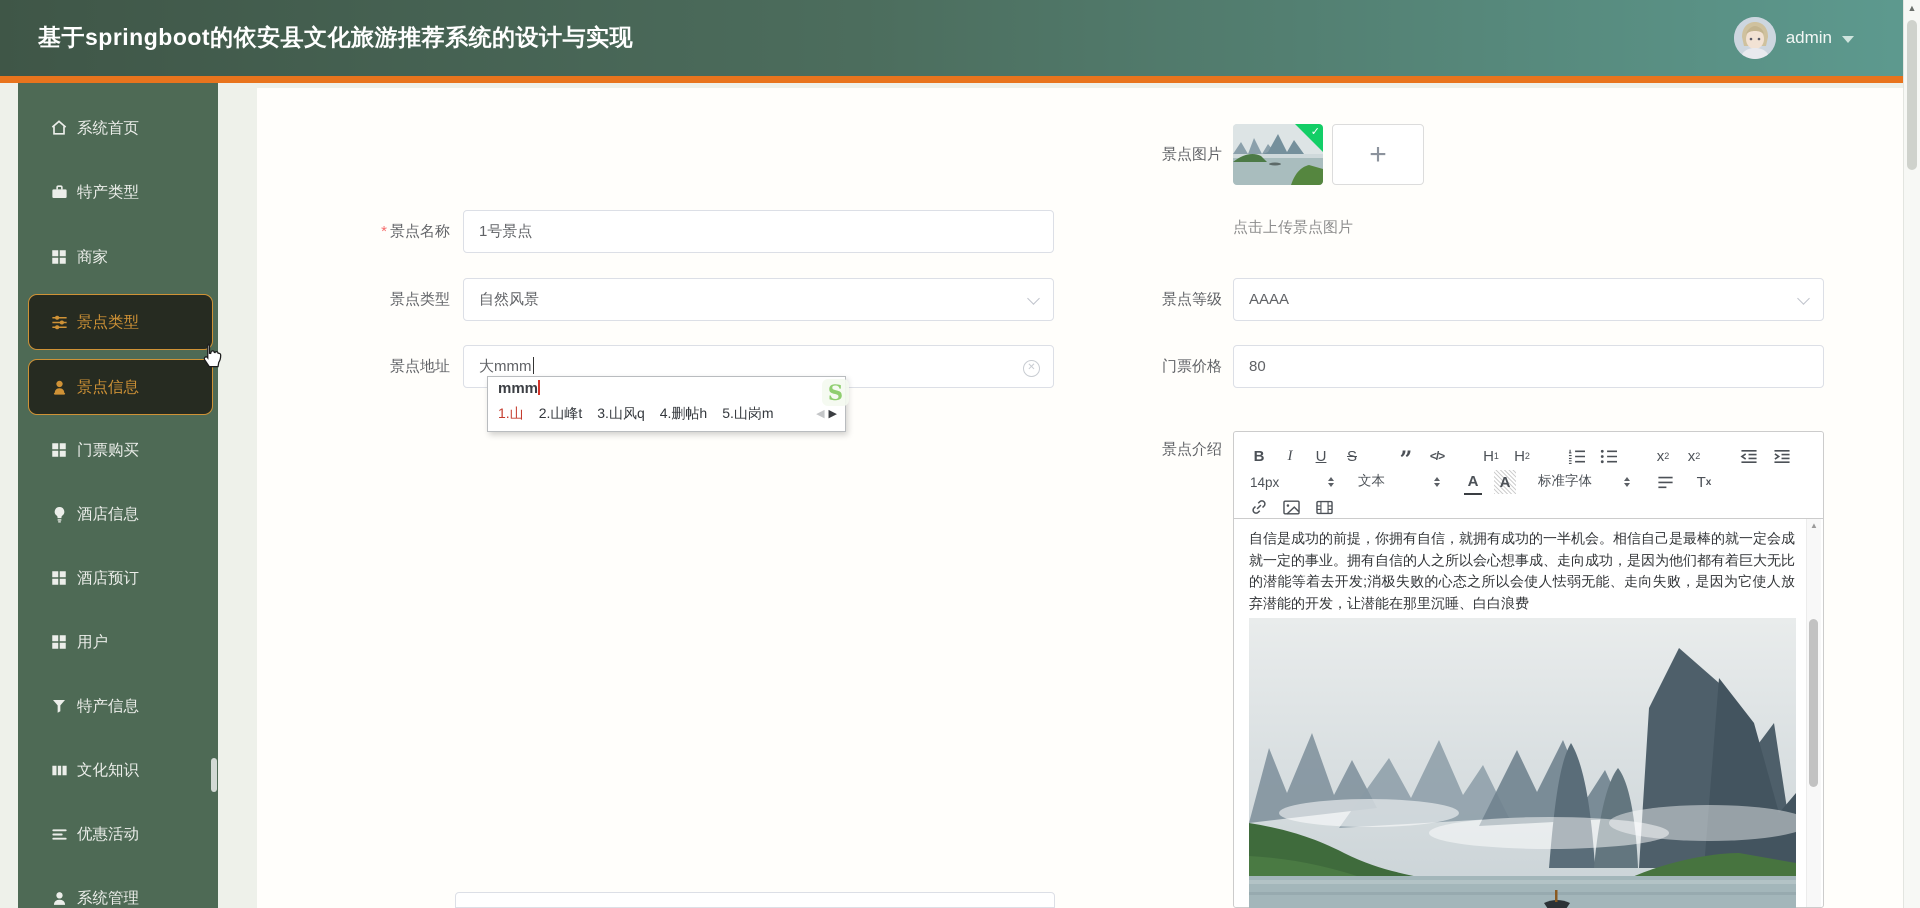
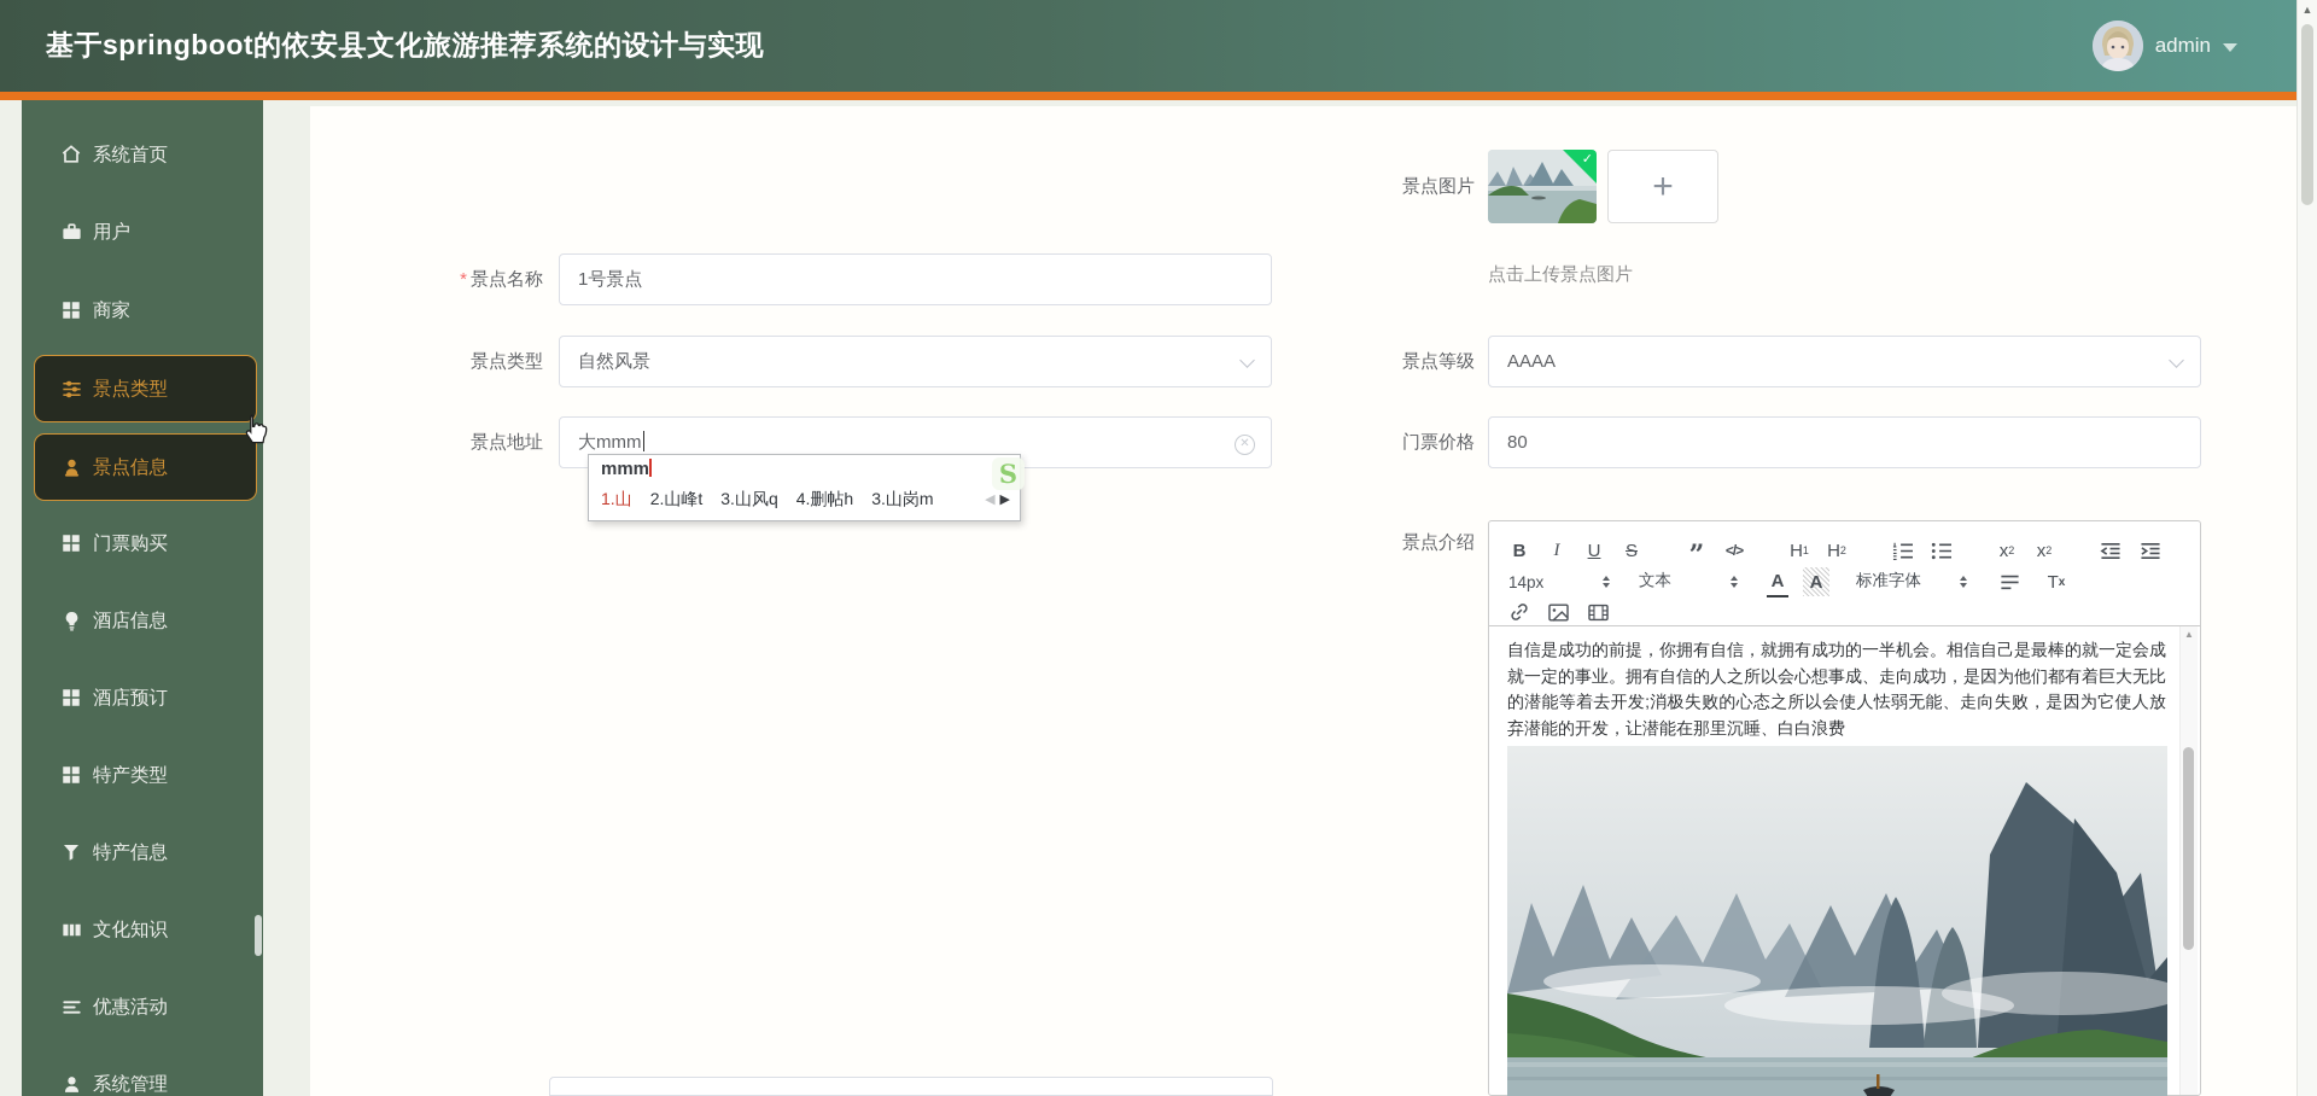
  基于springboot的依安县文化旅游推荐系统的设计与实现
  admin
  ▲
  系统首页
- 特产类型
+ 用户
  商家
  景点类型
  景点信息
  门票购买
  酒店信息
  酒店预订
- 用户
+ 特产类型
  特产信息
  文化知识
  优惠活动
  系统管理
  * 景点名称
  1号景点
  景点类型
  自然风景
  景点地址
  大mmm
  ✕
  mmm
  1.山
  2.山峰t
  3.山风q
  4.删帖h
- 5.山岗m
+ 3.山岗m
  ◀ ▶
  S
  景点图片
  ✓
  +
  点击上传景点图片
  景点等级
  AAAA
  门票价格
  80
  景点介绍
  B
  I
  U
  S
  ”
  </>
  H
  1
  H
  2
  x
  2
  x
  2
  14px
  文本
  A
  A
  标准字体
  T
  x
  自信是成功的前提，你拥有自信，就拥有成功的一半机会。相信自己是最棒的就一定会成就一定的事业。拥有自信的人之所以会心想事成、走向成功，是因为他们都有着巨大无比的潜能等着去开发;消极失败的心态之所以会使人怯弱无能、走向失败，是因为它使人放弃潜能的开发，让潜能在那里沉睡、白白浪费
  ▲
